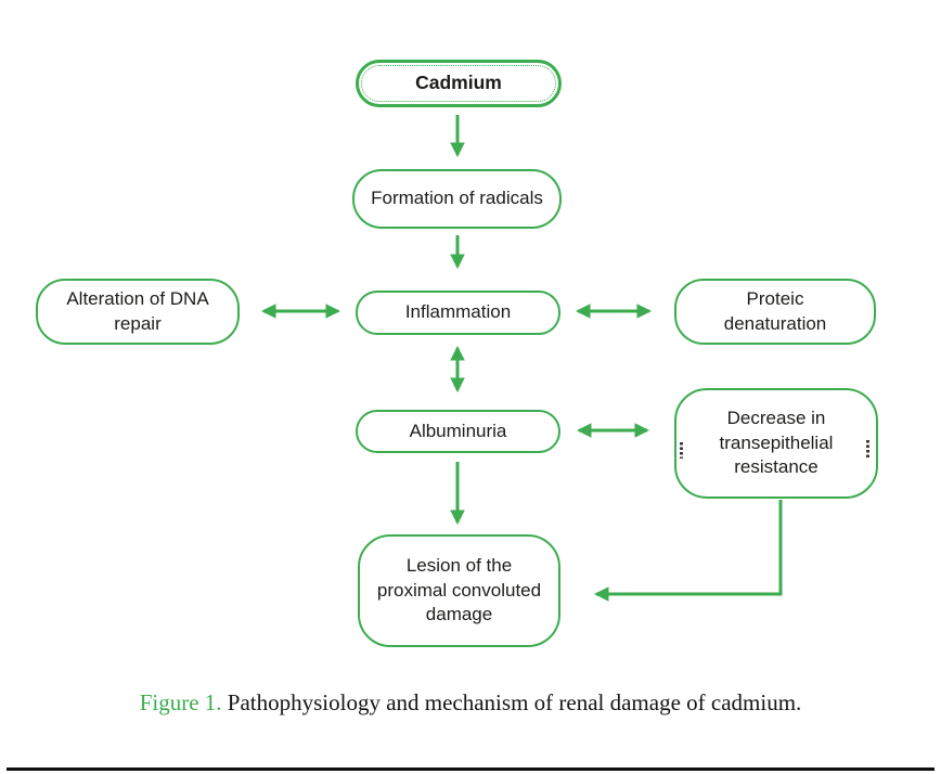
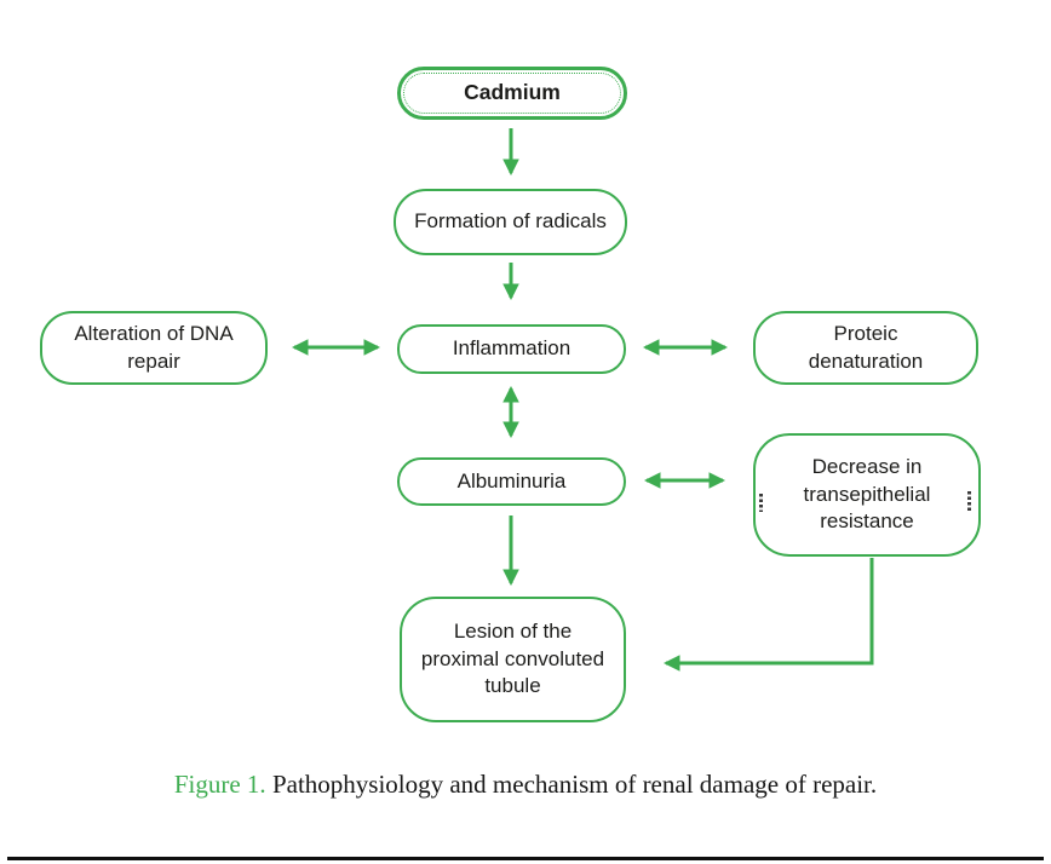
  Cadmium
  Formation of radicals
  Alteration of DNA repair
  Inflammation
  Proteic denaturation
  Albuminuria
  Decrease in transepithelial resistance
- Lesion of the proximal convoluted damage
+ Lesion of the proximal convoluted tubule
- Figure 1. Pathophysiology and mechanism of renal damage of cadmium.
+ Figure 1. Pathophysiology and mechanism of renal damage of repair.
